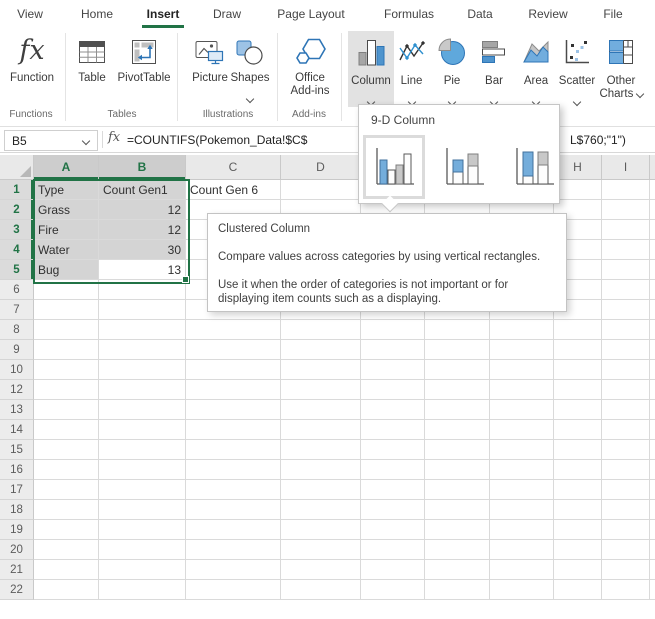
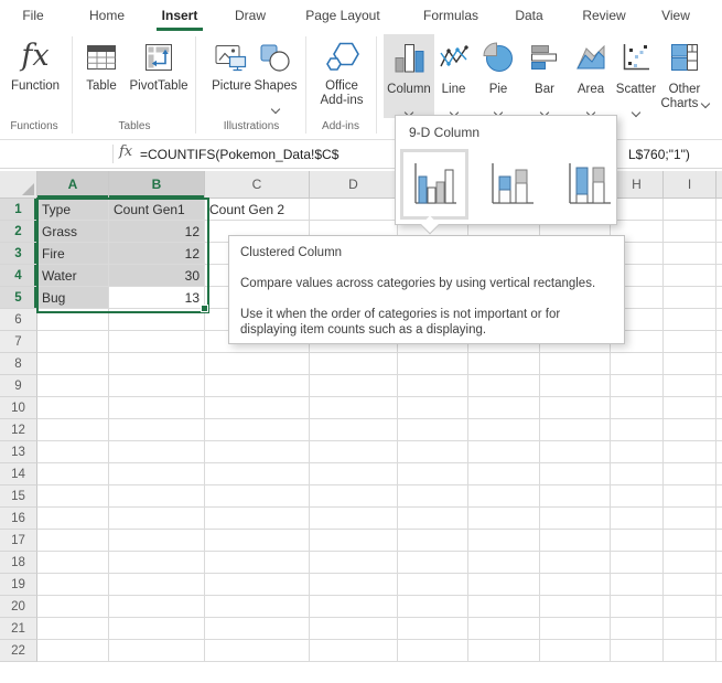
- View
+ File
  Home
  Insert
  Draw
  Page Layout
  Formulas
  Data
  Review
- File
+ View
  fx
  Function
  Functions
  Table
  PivotTable
  Tables
  Picture
  Shapes
  Illustrations
  Office
  Add-ins
  Add-ins
  Column
  Line
  Pie
  Bar
  Area
  Scatter
  Other
  Charts
- B5
  fx
  =COUNTIFS(Pokemon_Data!$C$
  L$760;"1")
  A
  B
  C
  D
  H
  I
  1
  Type
  Count Gen1
- Count Gen 6
+ Count Gen 2
  2
  Grass
  12
  3
  Fire
  12
  4
  Water
  30
  5
  Bug
  13
  6
  7
  8
  9
  10
  12
  13
  14
  15
  16
  17
  18
  19
  20
  21
  22
  9-D Column
  Clustered Column
  Compare values across categories by using vertical rectangles.
  Use it when the order of categories is not important or for displaying item counts such as a displaying.
